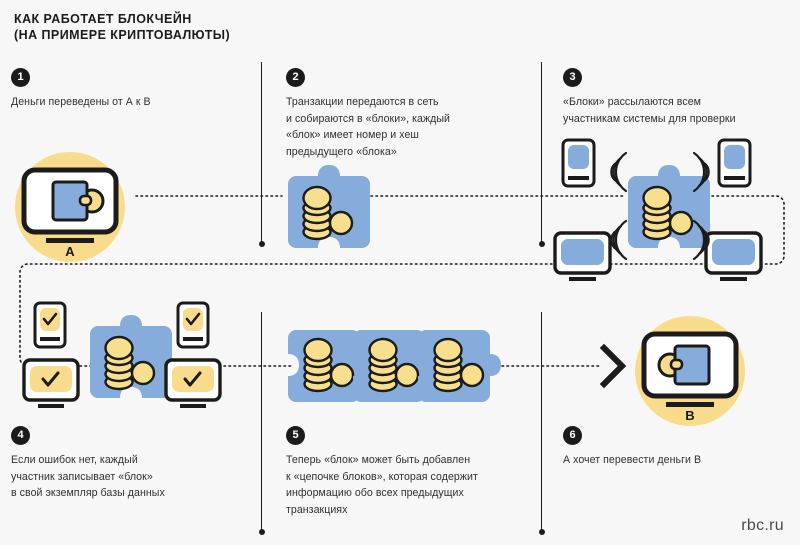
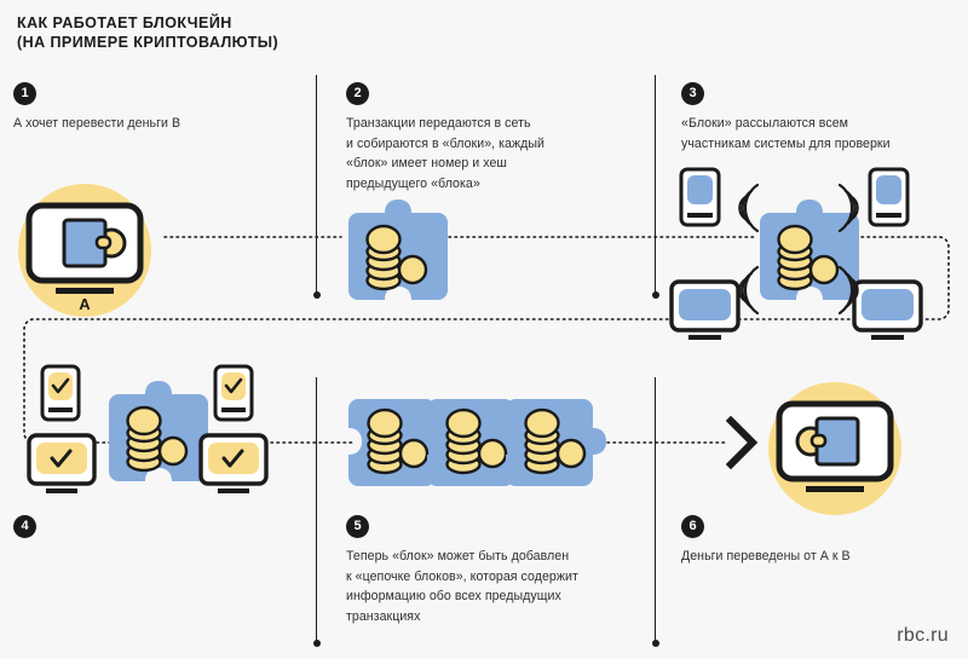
  КАК РАБОТАЕТ БЛОКЧЕЙН
  (НА ПРИМЕРЕ КРИПТОВАЛЮТЫ)
  1
- Деньги переведены от А к В
+ А хочет перевести деньги В
  2
  Транзакции передаются в сеть
  и собираются в «блоки», каждый
  «блок» имеет номер и хеш
  предыдущего «блока»
  3
  «Блоки» рассылаются всем
  участникам системы для проверки
  4
- Если ошибок нет, каждый
- участник записывает «блок»
- в свой экземпляр базы данных
  5
  Теперь «блок» может быть добавлен
  к «цепочке блоков», которая содержит
  информацию обо всех предыдущих
  транзакциях
  6
- А хочет перевести деньги В
+ Деньги переведены от А к В
  А
- В
  rbc.ru
